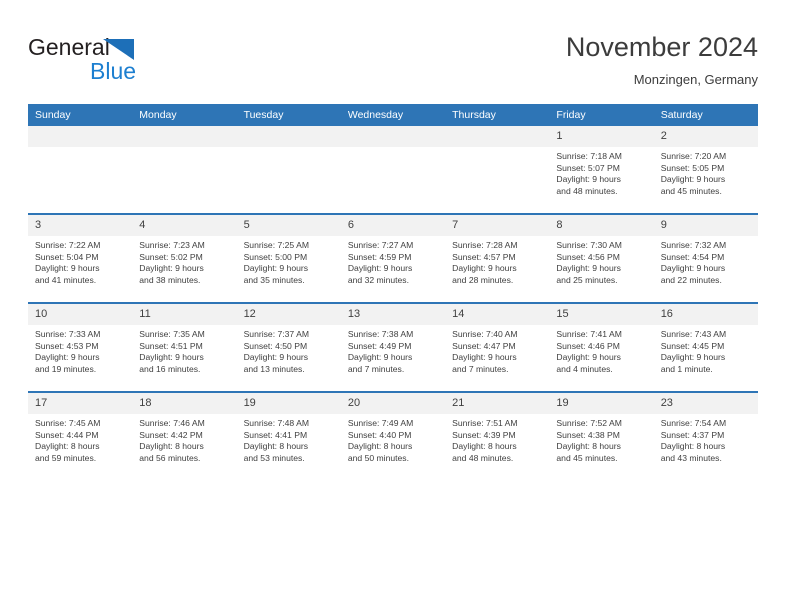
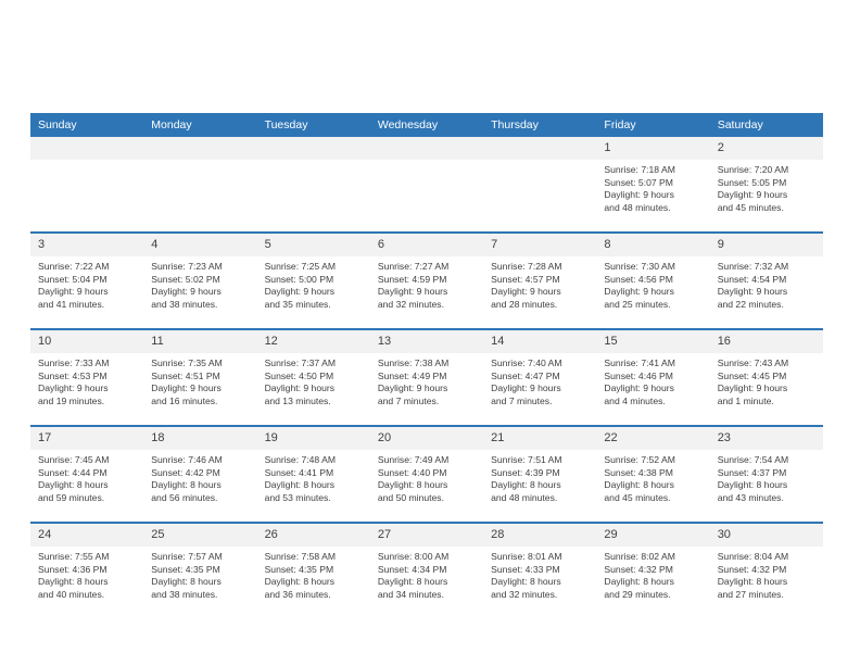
- General
- Blue
- November 2024
- Monzingen, Germany
  Sunday	Monday	Tuesday	Wednesday	Thursday	Friday	Saturday
  					1Sunrise: 7:18 AMSunset: 5:07 PMDaylight: 9 hoursand 48 minutes.	2Sunrise: 7:20 AMSunset: 5:05 PMDaylight: 9 hoursand 45 minutes.
  3Sunrise: 7:22 AMSunset: 5:04 PMDaylight: 9 hoursand 41 minutes.	4Sunrise: 7:23 AMSunset: 5:02 PMDaylight: 9 hoursand 38 minutes.	5Sunrise: 7:25 AMSunset: 5:00 PMDaylight: 9 hoursand 35 minutes.	6Sunrise: 7:27 AMSunset: 4:59 PMDaylight: 9 hoursand 32 minutes.	7Sunrise: 7:28 AMSunset: 4:57 PMDaylight: 9 hoursand 28 minutes.	8Sunrise: 7:30 AMSunset: 4:56 PMDaylight: 9 hoursand 25 minutes.	9Sunrise: 7:32 AMSunset: 4:54 PMDaylight: 9 hoursand 22 minutes.
  10Sunrise: 7:33 AMSunset: 4:53 PMDaylight: 9 hoursand 19 minutes.	11Sunrise: 7:35 AMSunset: 4:51 PMDaylight: 9 hoursand 16 minutes.	12Sunrise: 7:37 AMSunset: 4:50 PMDaylight: 9 hoursand 13 minutes.	13Sunrise: 7:38 AMSunset: 4:49 PMDaylight: 9 hoursand 7 minutes.	14Sunrise: 7:40 AMSunset: 4:47 PMDaylight: 9 hoursand 7 minutes.	15Sunrise: 7:41 AMSunset: 4:46 PMDaylight: 9 hoursand 4 minutes.	16Sunrise: 7:43 AMSunset: 4:45 PMDaylight: 9 hoursand 1 minute.
- 17Sunrise: 7:45 AMSunset: 4:44 PMDaylight: 8 hoursand 59 minutes.	18Sunrise: 7:46 AMSunset: 4:42 PMDaylight: 8 hoursand 56 minutes.	19Sunrise: 7:48 AMSunset: 4:41 PMDaylight: 8 hoursand 53 minutes.	20Sunrise: 7:49 AMSunset: 4:40 PMDaylight: 8 hoursand 50 minutes.	21Sunrise: 7:51 AMSunset: 4:39 PMDaylight: 8 hoursand 48 minutes.	19Sunrise: 7:52 AMSunset: 4:38 PMDaylight: 8 hoursand 45 minutes.	23Sunrise: 7:54 AMSunset: 4:37 PMDaylight: 8 hoursand 43 minutes.
+ 17Sunrise: 7:45 AMSunset: 4:44 PMDaylight: 8 hoursand 59 minutes.	18Sunrise: 7:46 AMSunset: 4:42 PMDaylight: 8 hoursand 56 minutes.	19Sunrise: 7:48 AMSunset: 4:41 PMDaylight: 8 hoursand 53 minutes.	20Sunrise: 7:49 AMSunset: 4:40 PMDaylight: 8 hoursand 50 minutes.	21Sunrise: 7:51 AMSunset: 4:39 PMDaylight: 8 hoursand 48 minutes.	22Sunrise: 7:52 AMSunset: 4:38 PMDaylight: 8 hoursand 45 minutes.	23Sunrise: 7:54 AMSunset: 4:37 PMDaylight: 8 hoursand 43 minutes.
+ 24Sunrise: 7:55 AMSunset: 4:36 PMDaylight: 8 hoursand 40 minutes.	25Sunrise: 7:57 AMSunset: 4:35 PMDaylight: 8 hoursand 38 minutes.	26Sunrise: 7:58 AMSunset: 4:35 PMDaylight: 8 hoursand 36 minutes.	27Sunrise: 8:00 AMSunset: 4:34 PMDaylight: 8 hoursand 34 minutes.	28Sunrise: 8:01 AMSunset: 4:33 PMDaylight: 8 hoursand 32 minutes.	29Sunrise: 8:02 AMSunset: 4:32 PMDaylight: 8 hoursand 29 minutes.	30Sunrise: 8:04 AMSunset: 4:32 PMDaylight: 8 hoursand 27 minutes.
